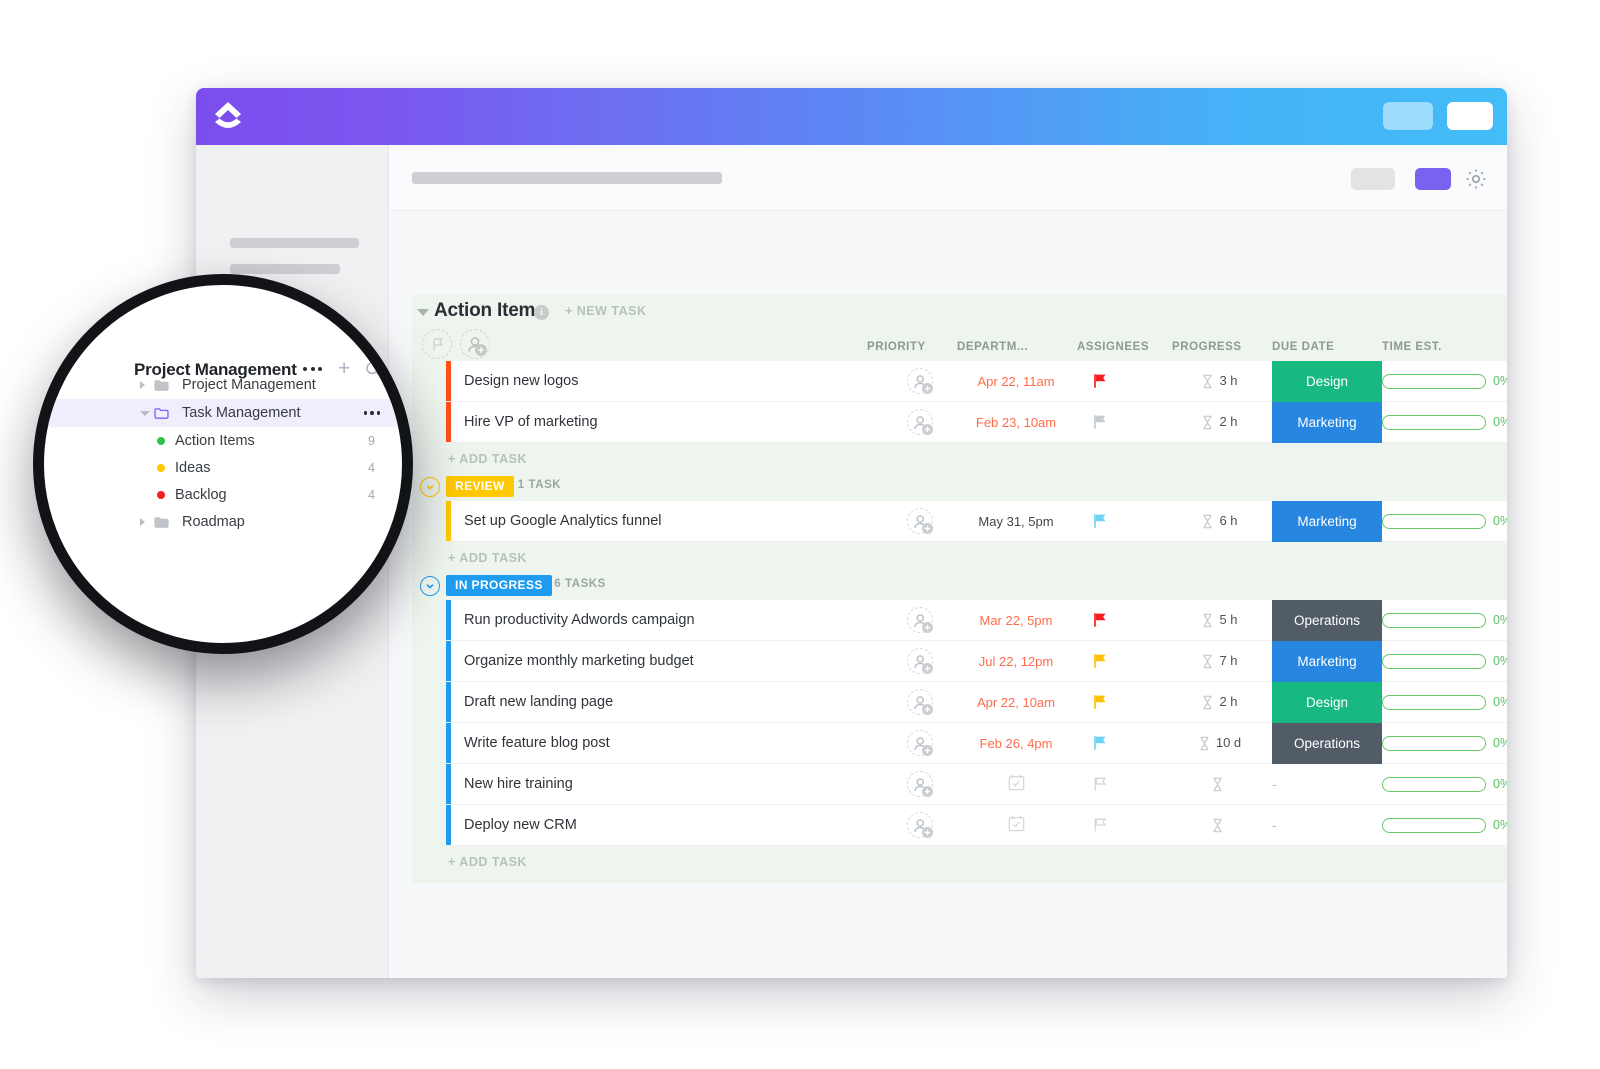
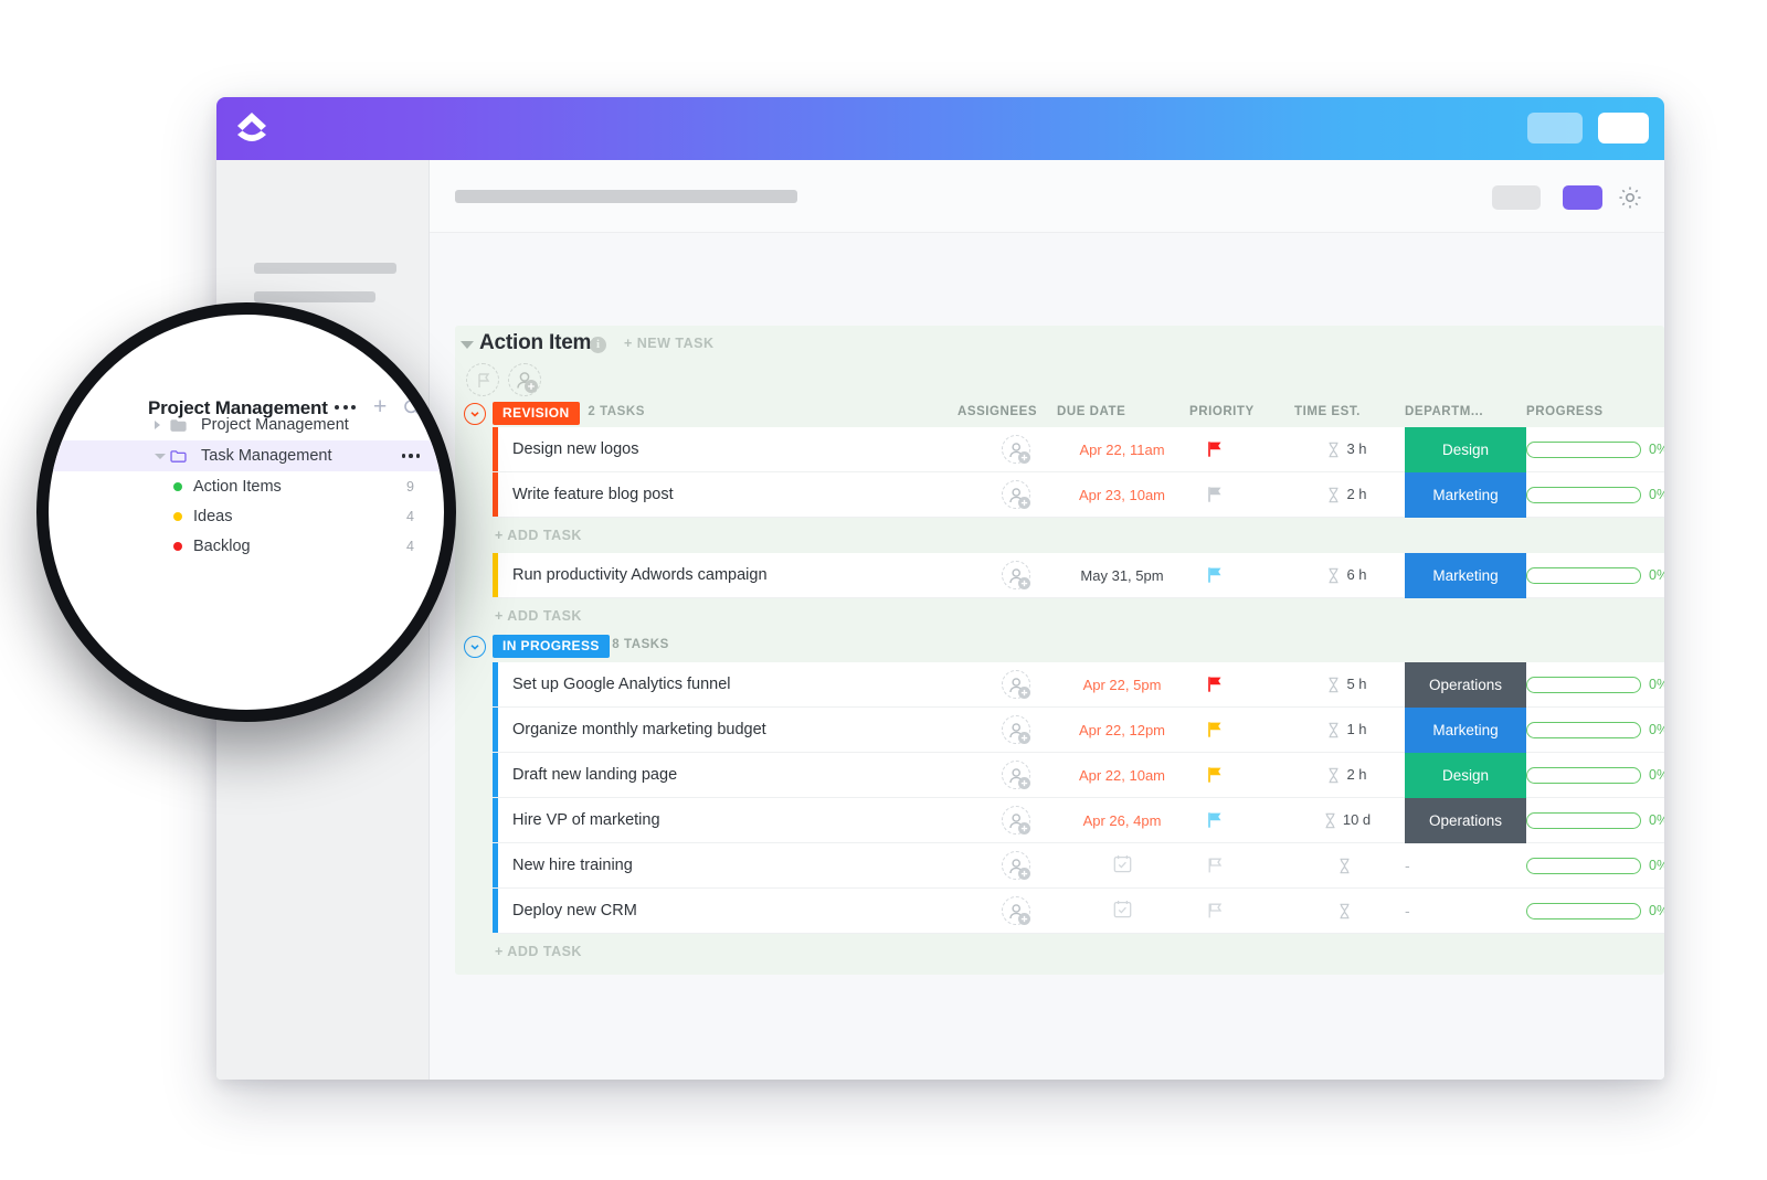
  Action Item
  i
  + NEW TASK
+ REVISION
+ 2 TASKS
- PRIORITY
+ ASSIGNEES
- DEPARTM...
+ DUE DATE
- ASSIGNEES
+ PRIORITY
- PROGRESS
+ TIME EST.
- DUE DATE
+ DEPARTM...
- TIME EST.
+ PROGRESS
  Design new logos
  Apr 22, 11am
  3 h
  Design
  0%
- Hire VP of marketing
+ Write feature blog post
- Feb 23, 10am
+ Apr 23, 10am
  2 h
  Marketing
  0%
  + ADD TASK
- REVIEW
- 1 TASK
- Set up Google Analytics funnel
+ Run productivity Adwords campaign
  May 31, 5pm
  6 h
  Marketing
  0%
  + ADD TASK
  IN PROGRESS
- 6 TASKS
+ 8 TASKS
- Run productivity Adwords campaign
+ Set up Google Analytics funnel
- Mar 22, 5pm
+ Apr 22, 5pm
  5 h
  Operations
  0%
  Organize monthly marketing budget
- Jul 22, 12pm
+ Apr 22, 12pm
- 7 h
+ 1 h
  Marketing
  0%
  Draft new landing page
  Apr 22, 10am
  2 h
  Design
  0%
- Write feature blog post
+ Hire VP of marketing
- Feb 26, 4pm
+ Apr 26, 4pm
  10 d
  Operations
  0%
  New hire training
  -
  0%
  Deploy new CRM
  -
  0%
  + ADD TASK
  Project Management
  +
  Project Management
  Task Management
  Action Items
  9
  Ideas
  4
  Backlog
  4
- Roadmap
